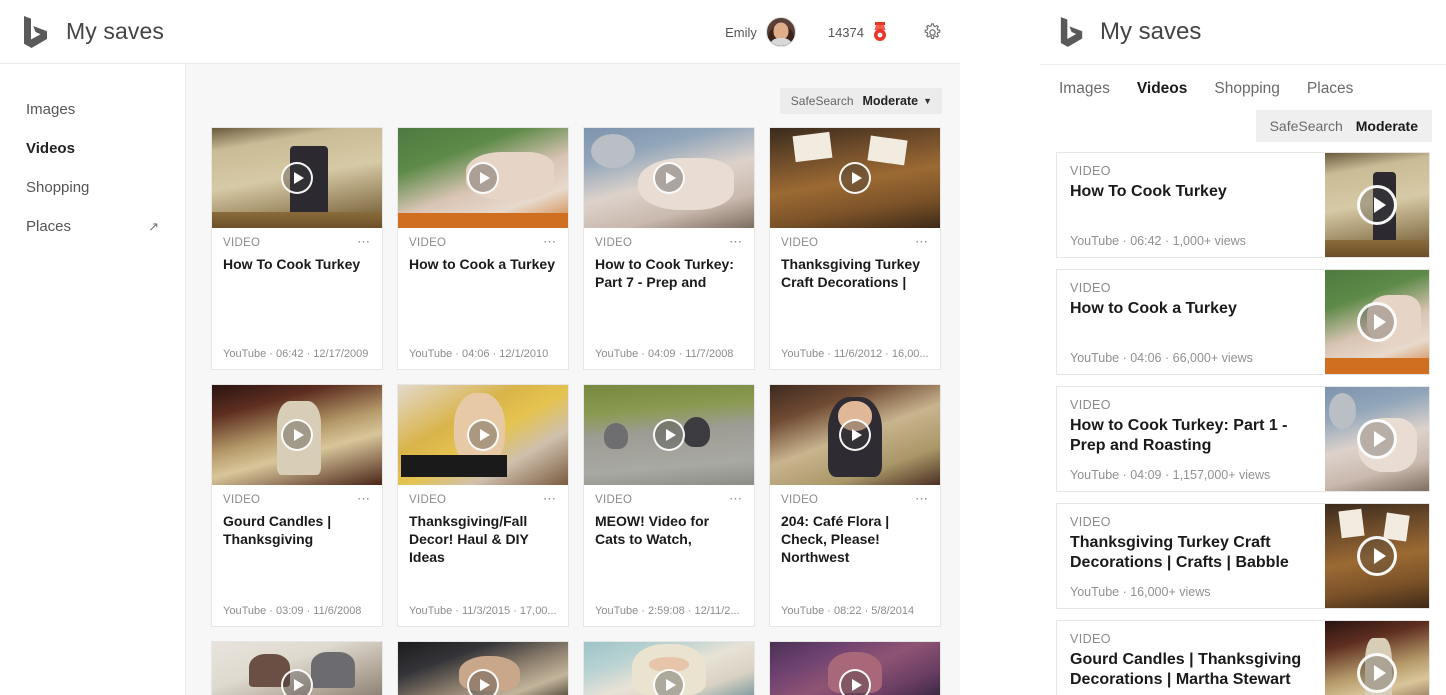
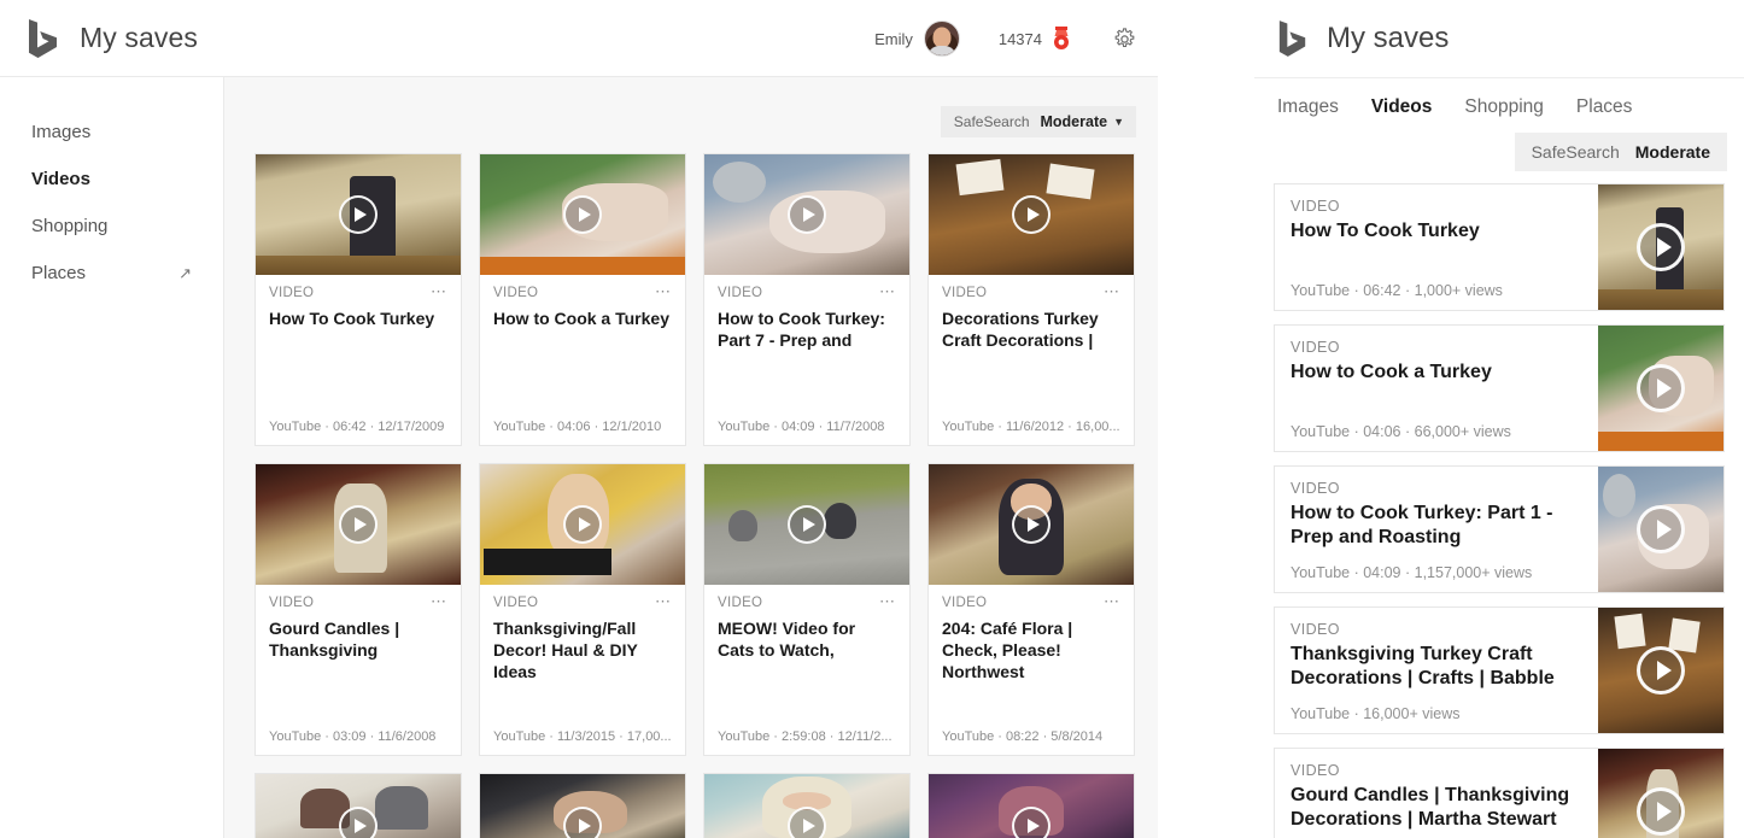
  My saves
  Emily
  14374
  Images
  Videos
  Shopping
  Places
  ↗
  SafeSearch
  Moderate
  ▼
  VIDEO
  ⋯
  How To Cook Turkey
  YouTube · 06:42 · 12/17/2009
  VIDEO
  ⋯
  How to Cook a Turkey
  YouTube · 04:06 · 12/1/2010
  VIDEO
  ⋯
  How to Cook Turkey: Part 7 - Prep and
  YouTube · 04:09 · 11/7/2008
  VIDEO
  ⋯
- Thanksgiving Turkey Craft Decorations |
+ Decorations Turkey Craft Decorations |
  YouTube · 11/6/2012 · 16,00...
  VIDEO
  ⋯
  Gourd Candles | Thanksgiving
  YouTube · 03:09 · 11/6/2008
  VIDEO
  ⋯
  Thanksgiving/Fall Decor! Haul & DIY Ideas
  YouTube · 11/3/2015 · 17,00...
  VIDEO
  ⋯
  MEOW! Video for Cats to Watch,
  YouTube · 2:59:08 · 12/11/2...
  VIDEO
  ⋯
  204: Café Flora | Check, Please! Northwest
  YouTube · 08:22 · 5/8/2014
  My saves
  Images
  Videos
  Shopping
  Places
  SafeSearch
  Moderate
  VIDEO
  How To Cook Turkey
  YouTube · 06:42 · 1,000+ views
  VIDEO
  How to Cook a Turkey
  YouTube · 04:06 · 66,000+ views
  VIDEO
  How to Cook Turkey: Part 1 - Prep and Roasting
  YouTube · 04:09 · 1,157,000+ views
  VIDEO
  Thanksgiving Turkey Craft Decorations | Crafts | Babble
  YouTube · 16,000+ views
  VIDEO
  Gourd Candles | Thanksgiving Decorations | Martha Stewart
